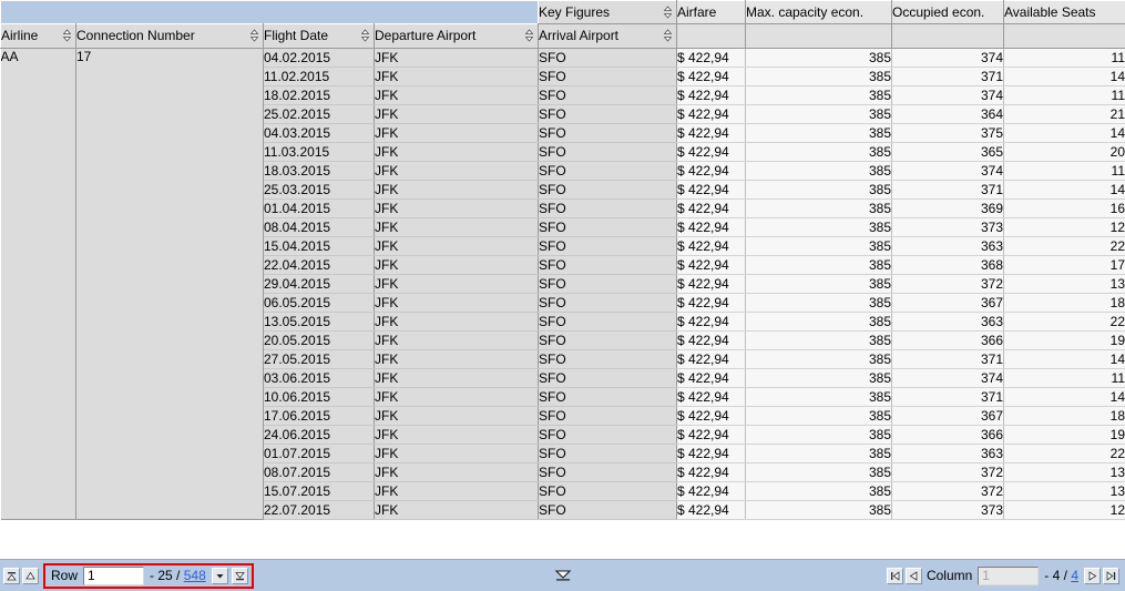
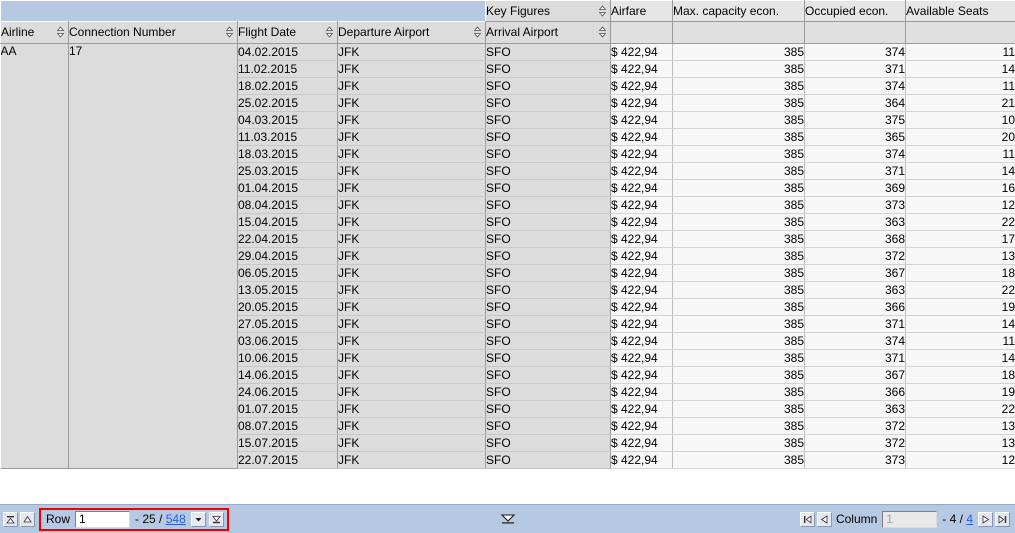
  	Key Figures	Airfare	Max. capacity econ.	Occupied econ.	Available Seats
  Airline	Connection Number	Flight Date	Departure Airport	Arrival Airport
  AA	17	04.02.2015	JFK	SFO	$ 422,94	385	374	11
  11.02.2015	JFK	SFO	$ 422,94	385	371	14
  18.02.2015	JFK	SFO	$ 422,94	385	374	11
  25.02.2015	JFK	SFO	$ 422,94	385	364	21
- 04.03.2015	JFK	SFO	$ 422,94	385	375	14
+ 04.03.2015	JFK	SFO	$ 422,94	385	375	10
  11.03.2015	JFK	SFO	$ 422,94	385	365	20
  18.03.2015	JFK	SFO	$ 422,94	385	374	11
  25.03.2015	JFK	SFO	$ 422,94	385	371	14
  01.04.2015	JFK	SFO	$ 422,94	385	369	16
  08.04.2015	JFK	SFO	$ 422,94	385	373	12
  15.04.2015	JFK	SFO	$ 422,94	385	363	22
  22.04.2015	JFK	SFO	$ 422,94	385	368	17
  29.04.2015	JFK	SFO	$ 422,94	385	372	13
  06.05.2015	JFK	SFO	$ 422,94	385	367	18
  13.05.2015	JFK	SFO	$ 422,94	385	363	22
  20.05.2015	JFK	SFO	$ 422,94	385	366	19
  27.05.2015	JFK	SFO	$ 422,94	385	371	14
  03.06.2015	JFK	SFO	$ 422,94	385	374	11
  10.06.2015	JFK	SFO	$ 422,94	385	371	14
- 17.06.2015	JFK	SFO	$ 422,94	385	367	18
+ 14.06.2015	JFK	SFO	$ 422,94	385	367	18
  24.06.2015	JFK	SFO	$ 422,94	385	366	19
  01.07.2015	JFK	SFO	$ 422,94	385	363	22
  08.07.2015	JFK	SFO	$ 422,94	385	372	13
  15.07.2015	JFK	SFO	$ 422,94	385	372	13
  22.07.2015	JFK	SFO	$ 422,94	385	373	12
  Row
  1
  - 25 / 548
  Column
  1
  - 4 / 4
